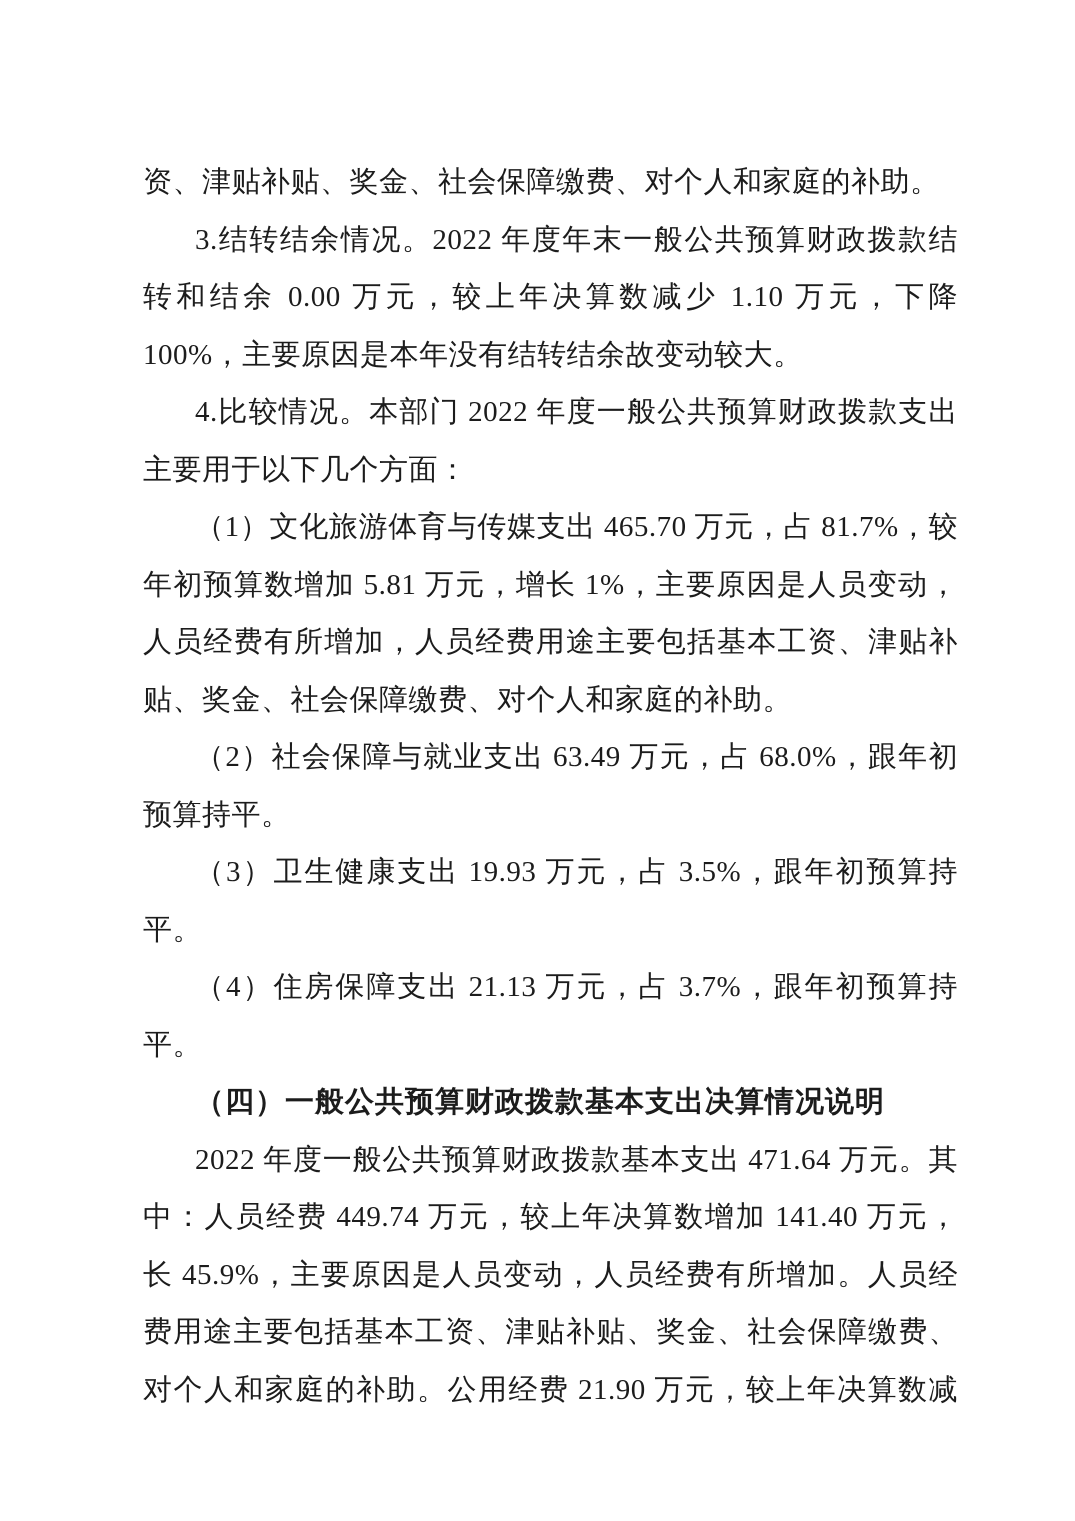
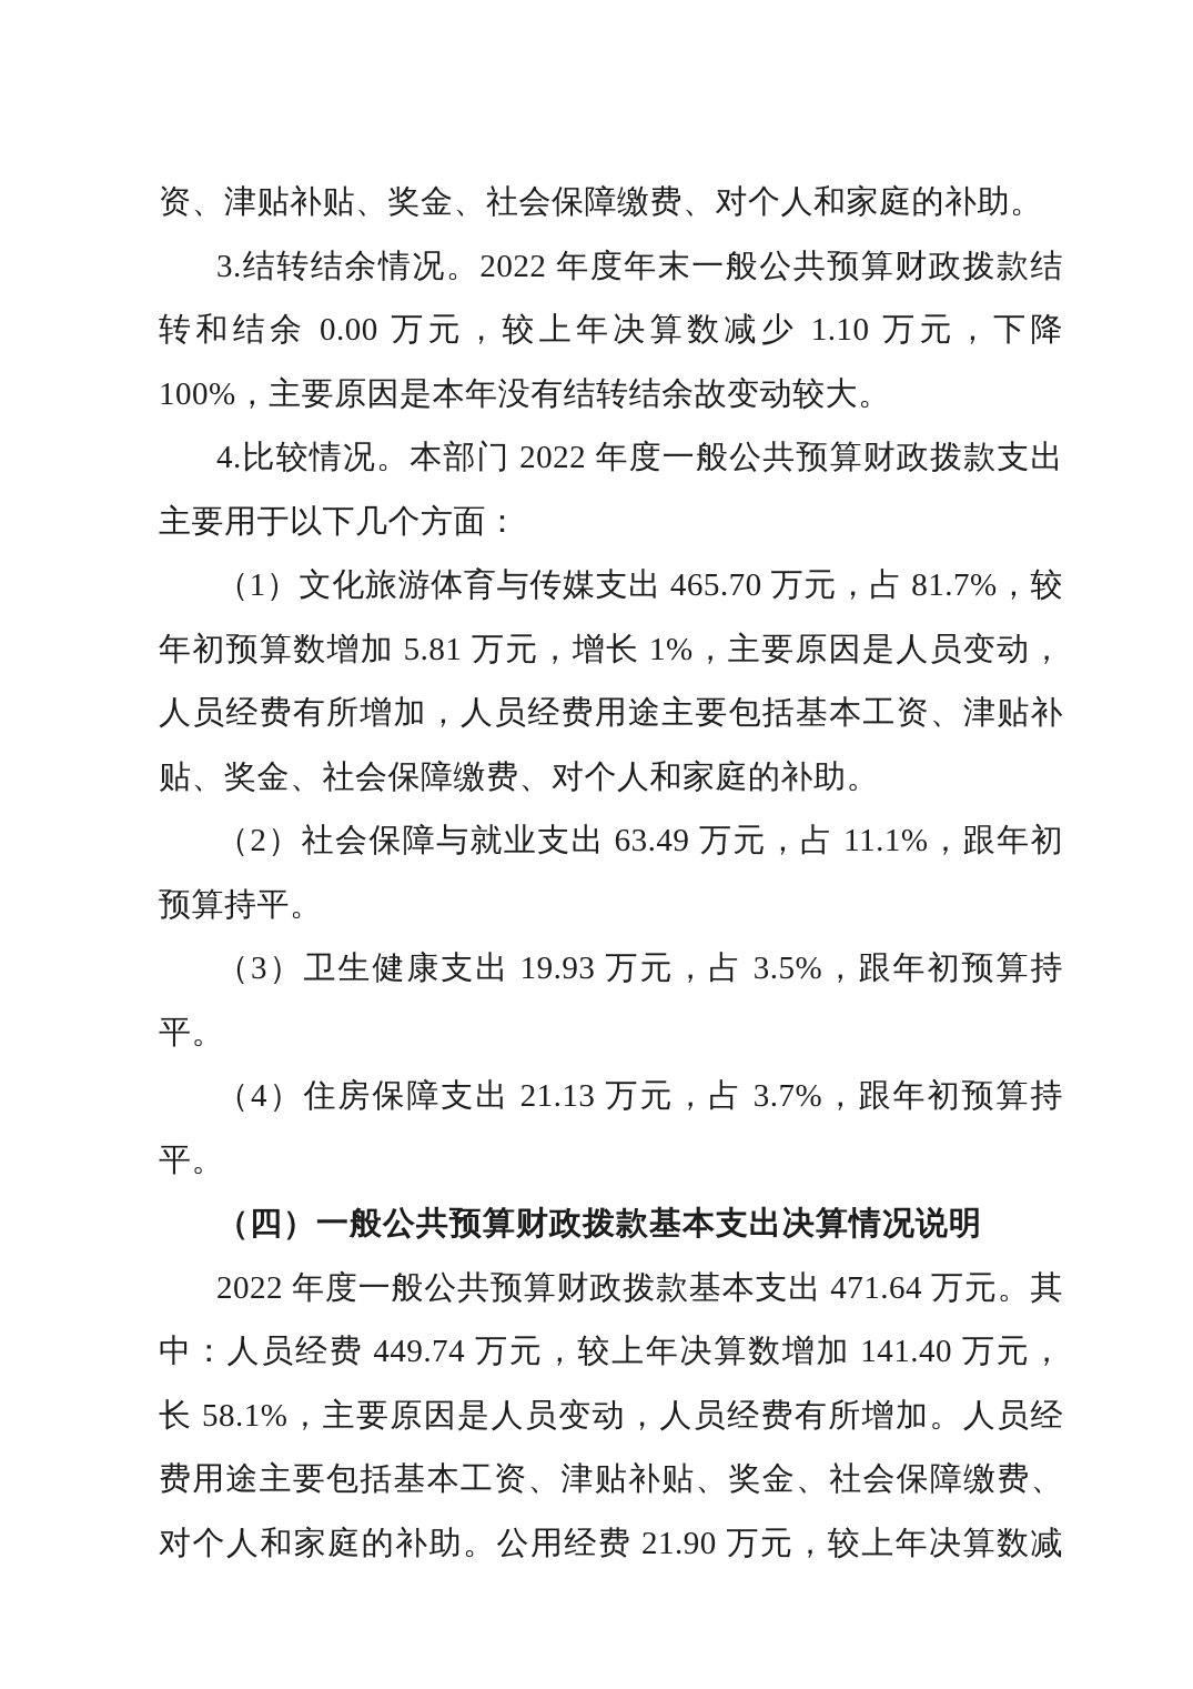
  资、津贴补贴、奖金、社会保障缴费、对个人和家庭的补助。
  3.结转结余情况。2022 年度年末一般公共预算财政拨款结
  转和结余 0.00 万元，较上年决算数减少 1.10 万元，下降
  100%，主要原因是本年没有结转结余故变动较大。
  4.比较情况。本部门 2022 年度一般公共预算财政拨款支出
  主要用于以下几个方面：
  （1）文化旅游体育与传媒支出 465.70 万元，占 81.7%，较
  年初预算数增加 5.81 万元，增长 1%，主要原因是人员变动，
  人员经费有所增加，人员经费用途主要包括基本工资、津贴补
  贴、奖金、社会保障缴费、对个人和家庭的补助。
- （2）社会保障与就业支出 63.49 万元，占 68.0%，跟年初
+ （2）社会保障与就业支出 63.49 万元，占 11.1%，跟年初
  预算持平。
  （3）卫生健康支出 19.93 万元，占 3.5%，跟年初预算持
  平。
  （4）住房保障支出 21.13 万元，占 3.7%，跟年初预算持
  平。
  （四）一般公共预算财政拨款基本支出决算情况说明
  2022 年度一般公共预算财政拨款基本支出 471.64 万元。其
  中：人员经费 449.74 万元，较上年决算数增加 141.40 万元，
- 长 45.9%，主要原因是人员变动，人员经费有所增加。人员经
+ 长 58.1%，主要原因是人员变动，人员经费有所增加。人员经
  费用途主要包括基本工资、津贴补贴、奖金、社会保障缴费、
  对个人和家庭的补助。公用经费 21.90 万元，较上年决算数减
